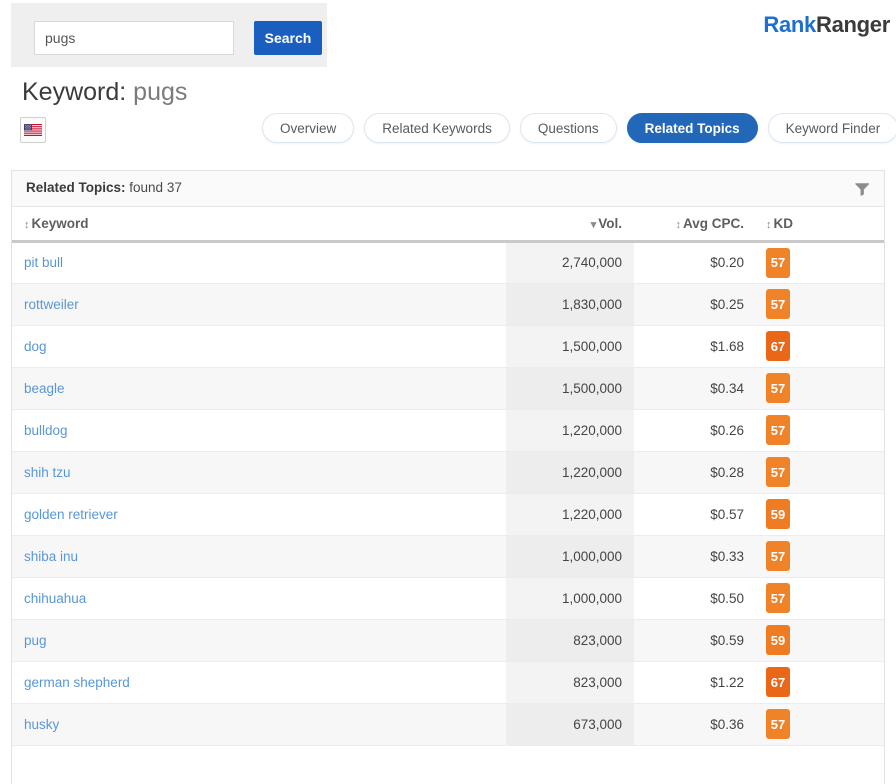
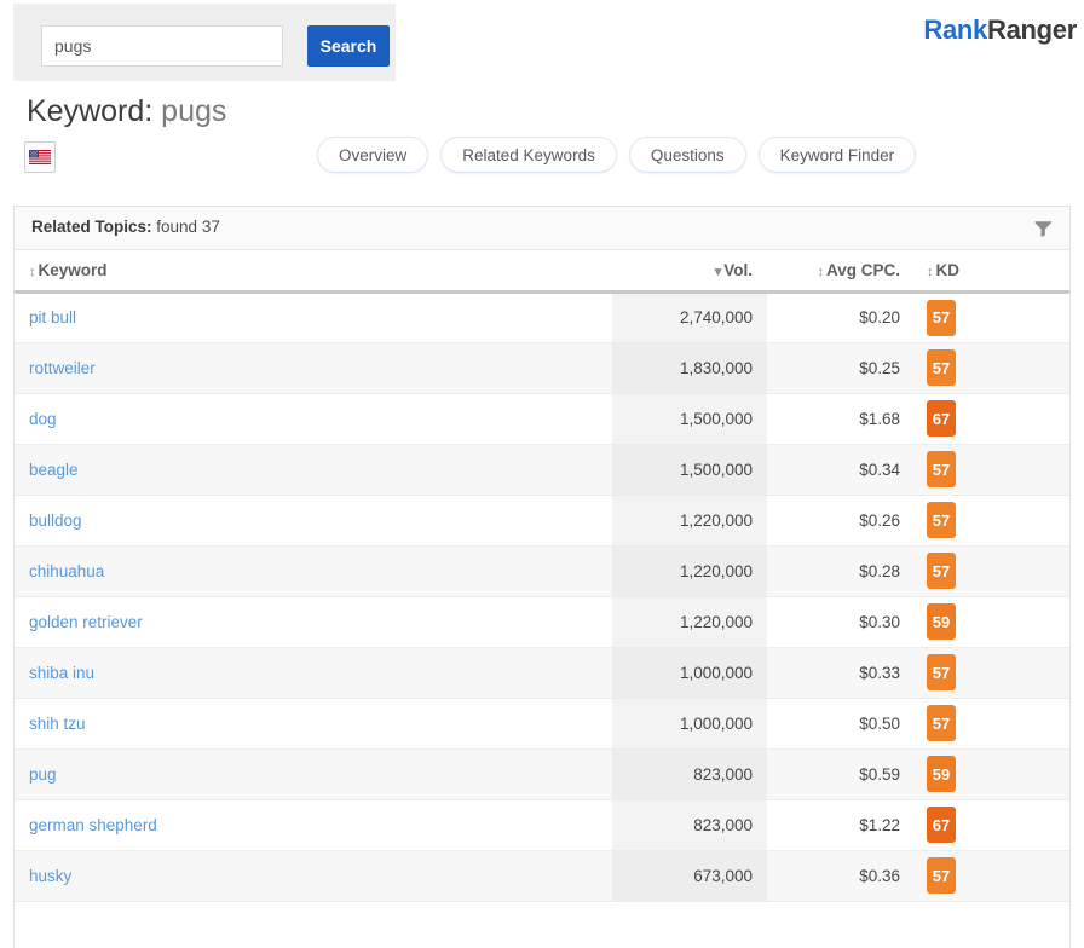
  pugs
  Search
  RankRanger
  Keyword: pugs
  Overview
  Related Keywords
  Questions
- Related Topics
  Keyword Finder
  Related Topics: found 37
  ↕ Keyword	▾ Vol.	↕ Avg CPC.	↕ KD
  pit bull	2,740,000	$0.20	57
  rottweiler	1,830,000	$0.25	57
  dog	1,500,000	$1.68	67
  beagle	1,500,000	$0.34	57
  bulldog	1,220,000	$0.26	57
- shih tzu	1,220,000	$0.28	57
+ chihuahua	1,220,000	$0.28	57
- golden retriever	1,220,000	$0.57	59
+ golden retriever	1,220,000	$0.30	59
  shiba inu	1,000,000	$0.33	57
- chihuahua	1,000,000	$0.50	57
+ shih tzu	1,000,000	$0.50	57
  pug	823,000	$0.59	59
  german shepherd	823,000	$1.22	67
  husky	673,000	$0.36	57
